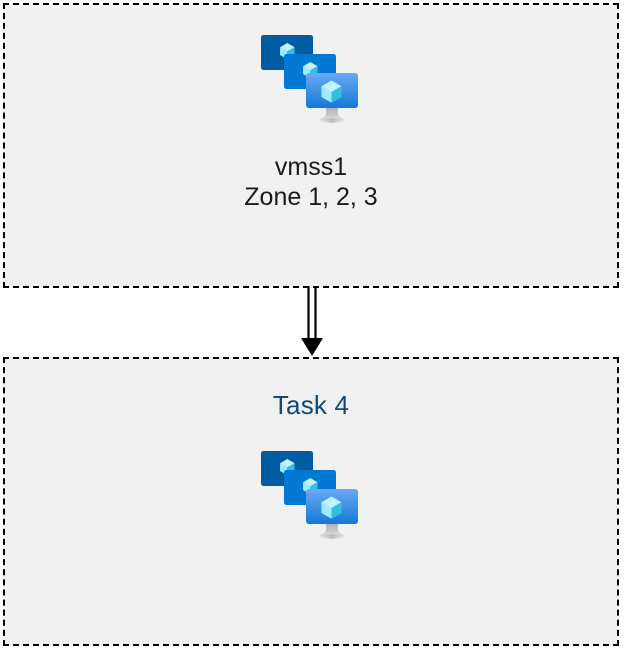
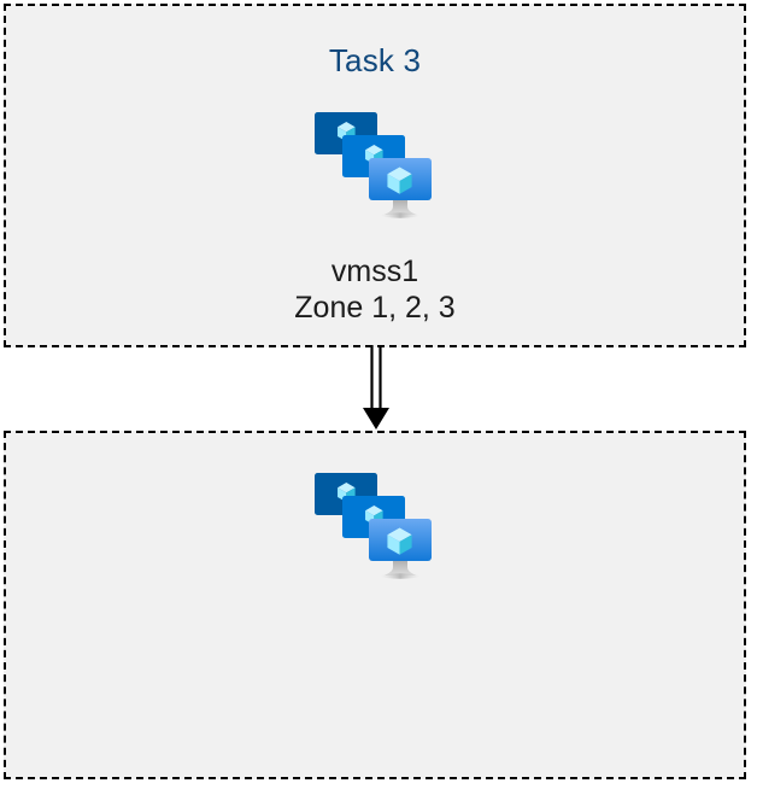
+ Task 3
  vmss1
  Zone 1, 2, 3
- Task 4
